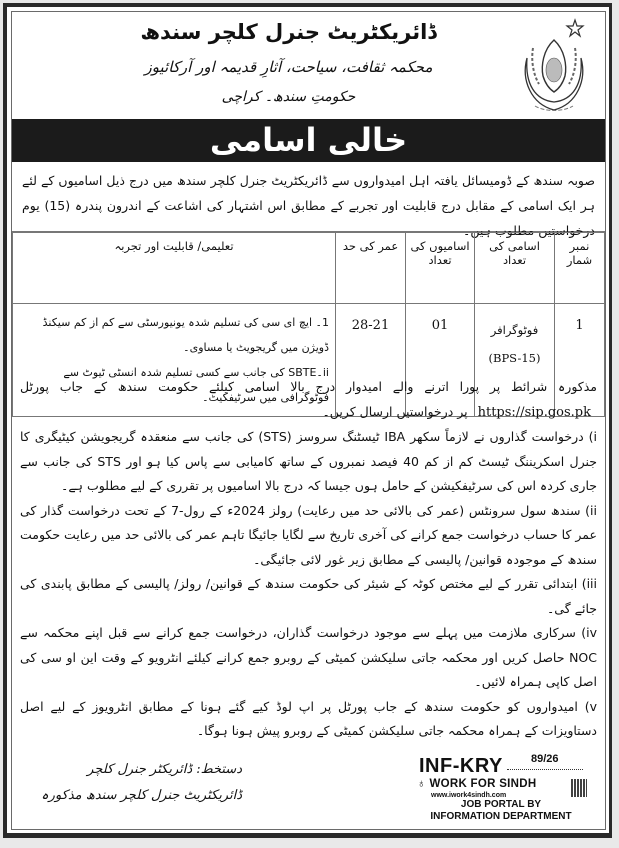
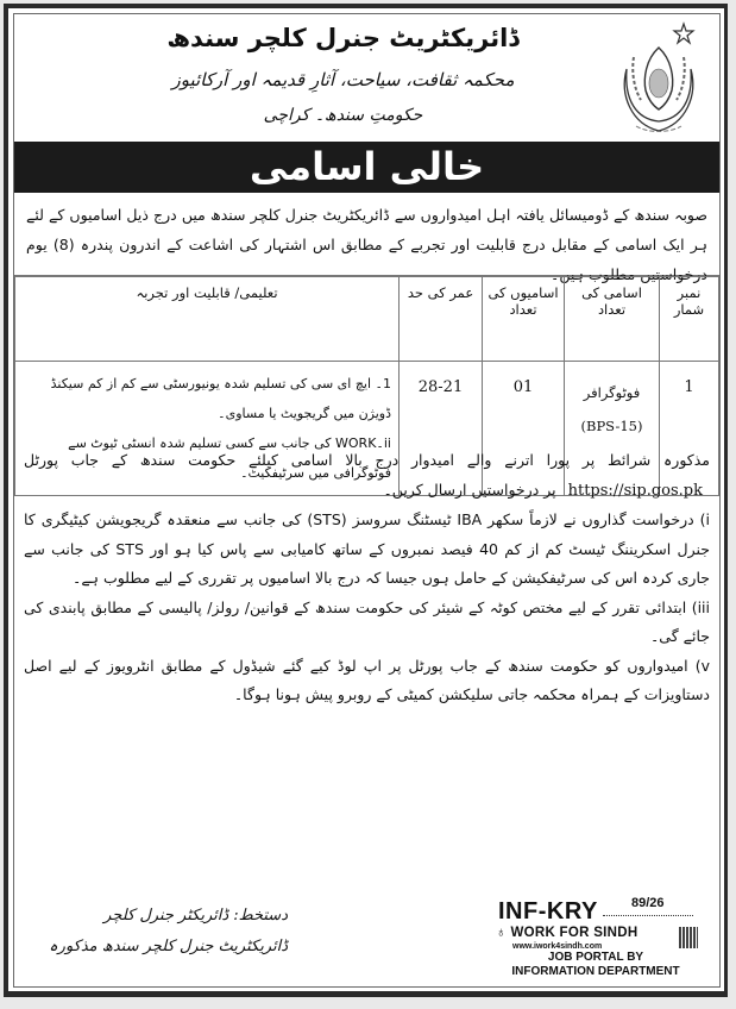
  ڈائریکٹریٹ جنرل کلچر سندھ
  محکمہ ثقافت، سیاحت، آثارِ قدیمہ اور آرکائیوز
  حکومتِ سندھ۔ کراچی
  خالی اسامی
- صوبہ سندھ کے ڈومیسائل یافتہ اہل امیدواروں سے ڈائریکٹریٹ جنرل کلچر سندھ میں درج ذیل اسامیوں کے لئے ہر ایک اسامی کے مقابل درج قابلیت اور تجربے کے مطابق اس اشتہار کی اشاعت کے اندرون پندرہ (15) یوم درخواستیں مطلوب ہیں۔
+ صوبہ سندھ کے ڈومیسائل یافتہ اہل امیدواروں سے ڈائریکٹریٹ جنرل کلچر سندھ میں درج ذیل اسامیوں کے لئے ہر ایک اسامی کے مقابل درج قابلیت اور تجربے کے مطابق اس اشتہار کی اشاعت کے اندرون پندرہ (8) یوم درخواستیں مطلوب ہیں۔
  نمبر شمار	اسامی کی تعداد	اسامیوں کی تعداد	عمر کی حد	تعلیمی/ قابلیت اور تجربہ
- 1	فوٹوگرافر (BPS-15)	01	28-21	1۔ ایچ ای سی کی تسلیم شدہ یونیورسٹی سے کم از کم سیکنڈ ڈویژن میں گریجویٹ یا مساوی۔ ii۔SBTE کی جانب سے کسی تسلیم شدہ انسٹی ٹیوٹ سے فوٹوگرافی میں سرٹیفکیٹ۔
+ 1	فوٹوگرافر (BPS-15)	01	28-21	1۔ ایچ ای سی کی تسلیم شدہ یونیورسٹی سے کم از کم سیکنڈ ڈویژن میں گریجویٹ یا مساوی۔ ii۔WORK کی جانب سے کسی تسلیم شدہ انسٹی ٹیوٹ سے فوٹوگرافی میں سرٹیفکیٹ۔
  مذکورہ شرائط پر پورا اترنے والے امیدوار درج بالا اسامی کیلئے حکومت سندھ کے جاب پورٹل https://sip.gos.pk پر درخواستیں ارسال کریں۔
  i) درخواست گذاروں نے لازماً سکھر IBA ٹیسٹنگ سروسز (STS) کی جانب سے منعقدہ گریجویشن کیٹیگری کا جنرل اسکریننگ ٹیسٹ کم از کم 40 فیصد نمبروں کے ساتھ کامیابی سے پاس کیا ہو اور STS کی جانب سے جاری کردہ اس کی سرٹیفکیشن کے حامل ہوں جیسا کہ درج بالا اسامیوں پر تقرری کے لیے مطلوب ہے۔
- ii) سندھ سول سرونٹس (عمر کی بالائی حد میں رعایت) رولز 2024ء کے رول-7 کے تحت درخواست گذار کی عمر کا حساب درخواست جمع کرانے کی آخری تاریخ سے لگایا جائیگا تاہم عمر کی بالائی حد میں رعایت حکومت سندھ کے موجودہ قوانین/ پالیسی کے مطابق زیر غور لائی جائیگی۔
  iii) ابتدائی تقرر کے لیے مختص کوٹہ کے شیئر کی حکومت سندھ کے قوانین/ رولز/ پالیسی کے مطابق پابندی کی جائے گی۔
- iv) سرکاری ملازمت میں پہلے سے موجود درخواست گذاران، درخواست جمع کرانے سے قبل اپنے محکمہ سے NOC حاصل کریں اور محکمہ جاتی سلیکشن کمیٹی کے روبرو جمع کرانے کیلئے انٹرویو کے وقت این او سی کی اصل کاپی ہمراہ لائیں۔
- v) امیدواروں کو حکومت سندھ کے جاب پورٹل پر اپ لوڈ کیے گئے ہونا کے مطابق انٹرویوز کے لیے اصل دستاویزات کے ہمراہ محکمہ جاتی سلیکشن کمیٹی کے روبرو پیش ہونا ہوگا۔
+ v) امیدواروں کو حکومت سندھ کے جاب پورٹل پر اپ لوڈ کیے گئے شیڈول کے مطابق انٹرویوز کے لیے اصل دستاویزات کے ہمراہ محکمہ جاتی سلیکشن کمیٹی کے روبرو پیش ہونا ہوگا۔
  دستخط: ڈائریکٹر جنرل کلچر
  ڈائریکٹریٹ جنرل کلچر سندھ مذکورہ
  INF-KRY
  89/26
  ♁ WORK FOR SINDH
  JOB PORTAL BY
  INFORMATION DEPARTMENT
